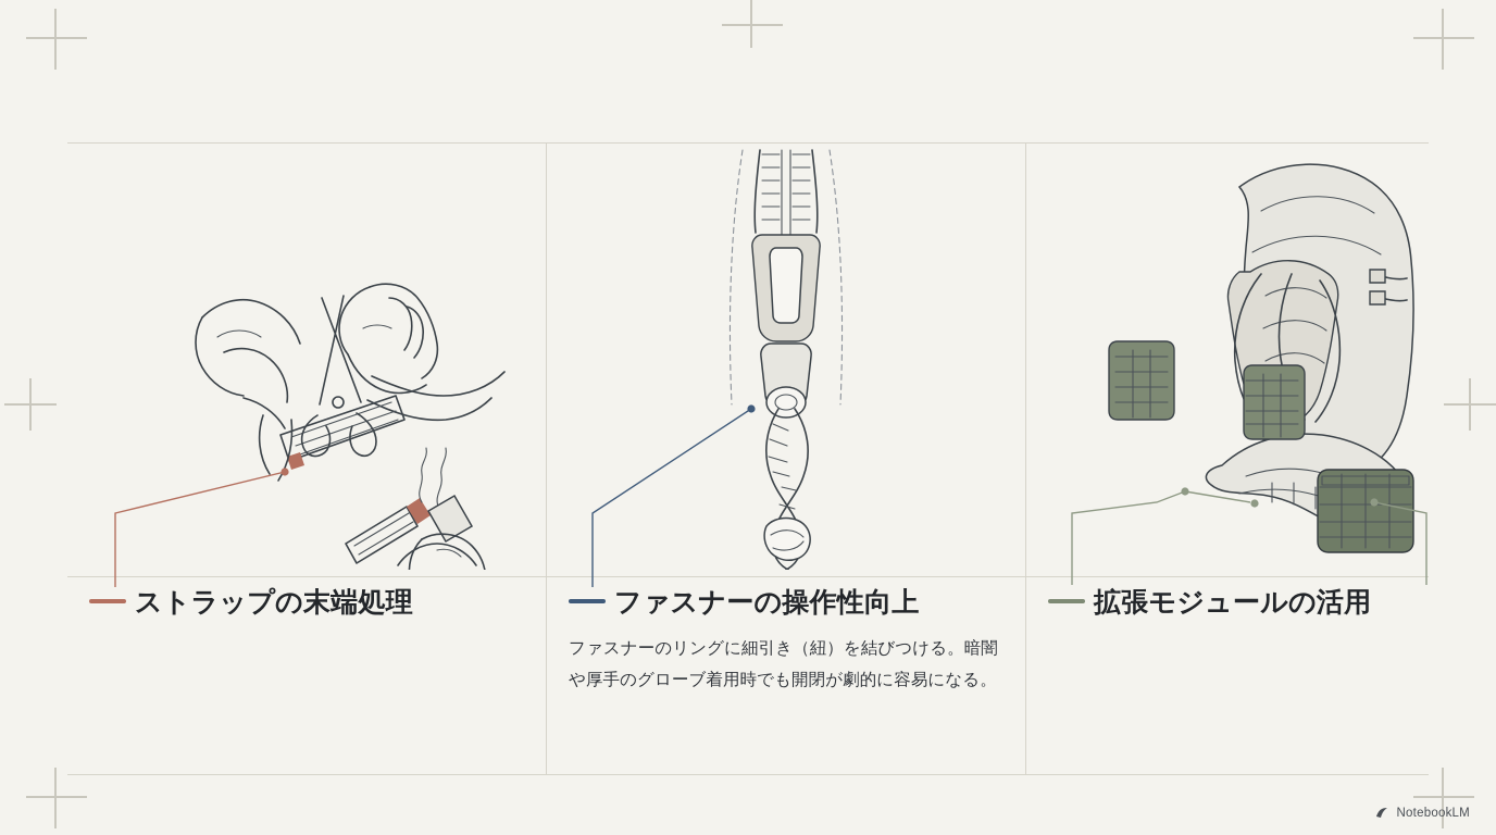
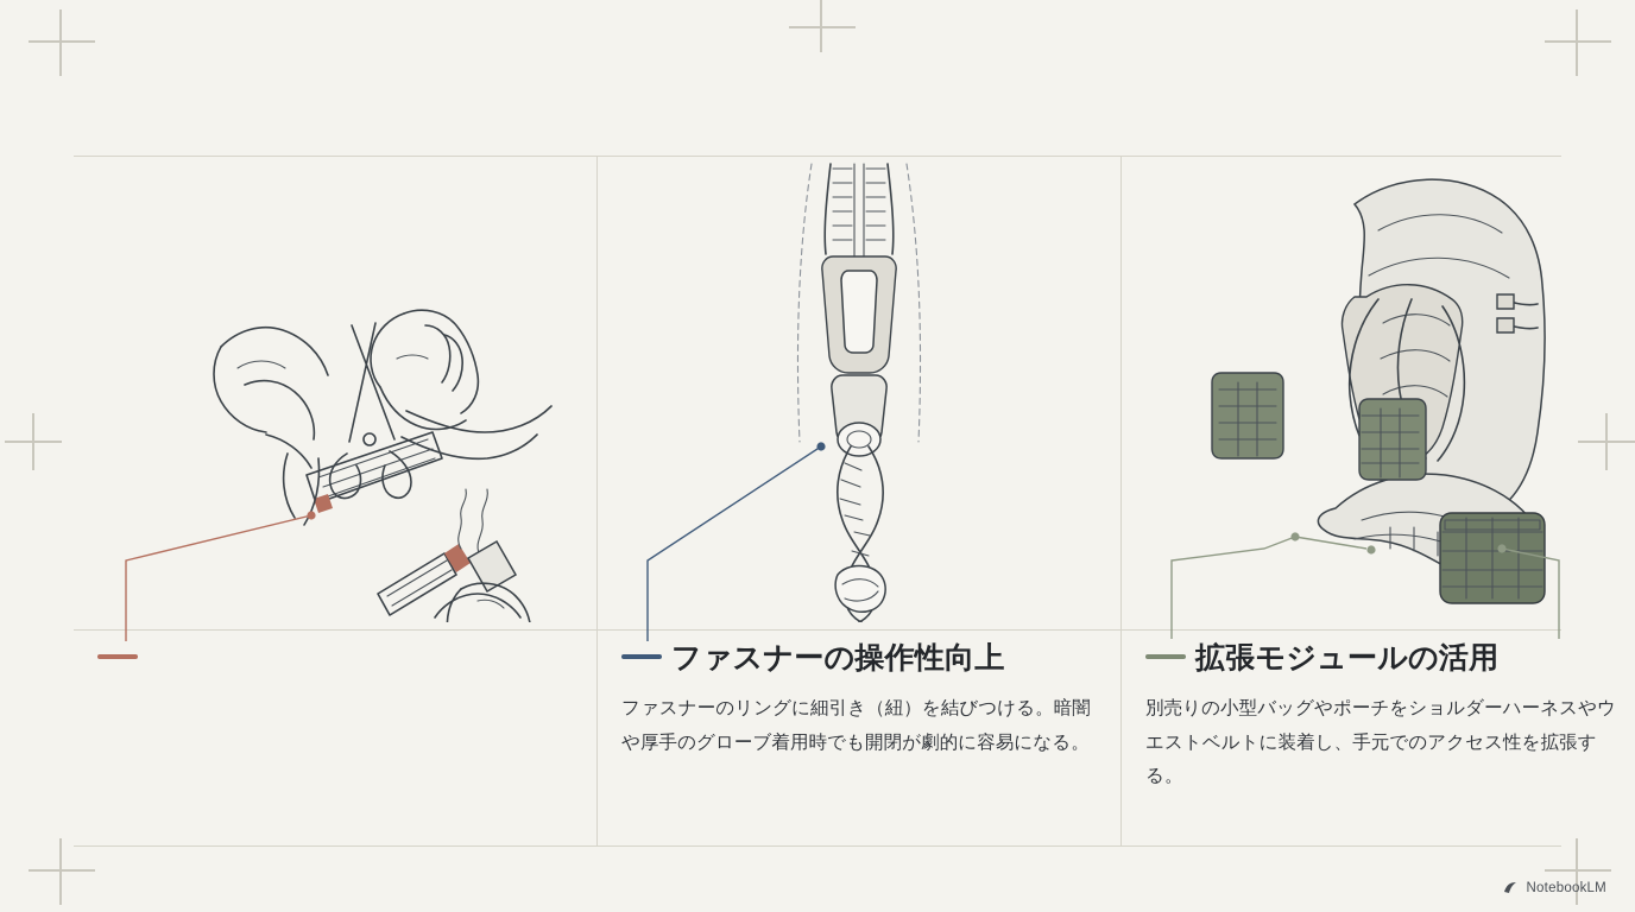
- ストラップの末端処理
  ファスナーの操作性向上
  ファスナーのリングに細引き（紐）を結びつける。暗闇や厚手のグローブ着用時でも開閉が劇的に容易になる。
  拡張モジュールの活用
+ 別売りの小型バッグやポーチをショルダーハーネスやウエストベルトに装着し、手元でのアクセス性を拡張する。
  NotebookLM
